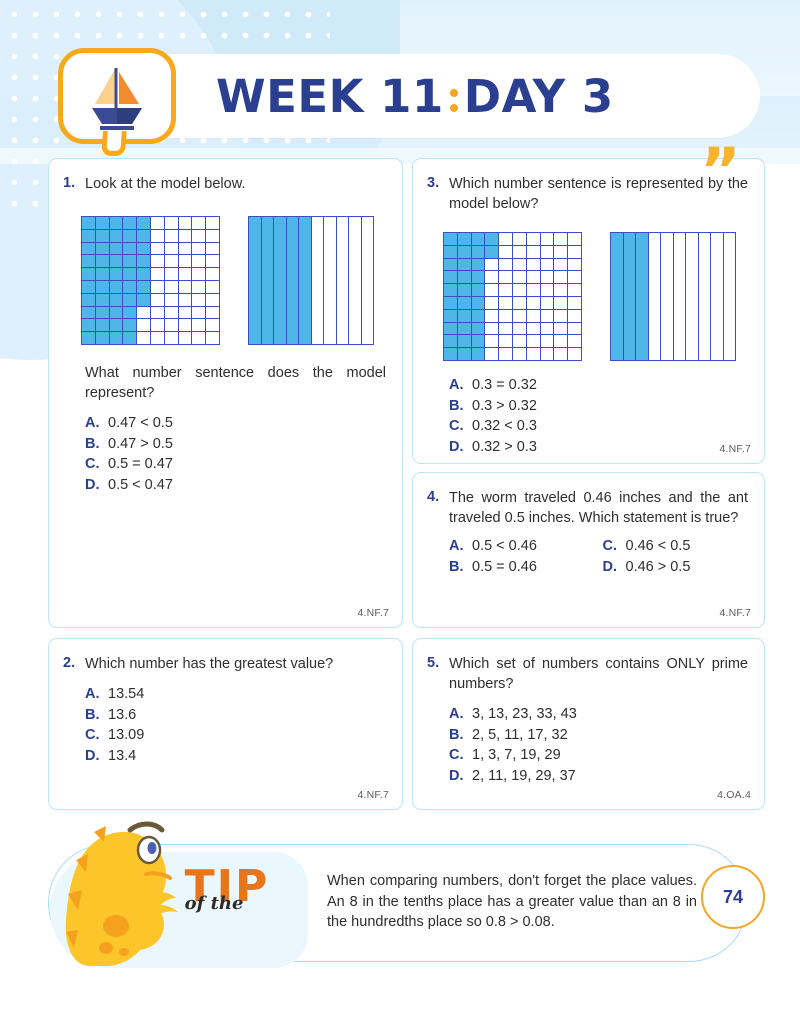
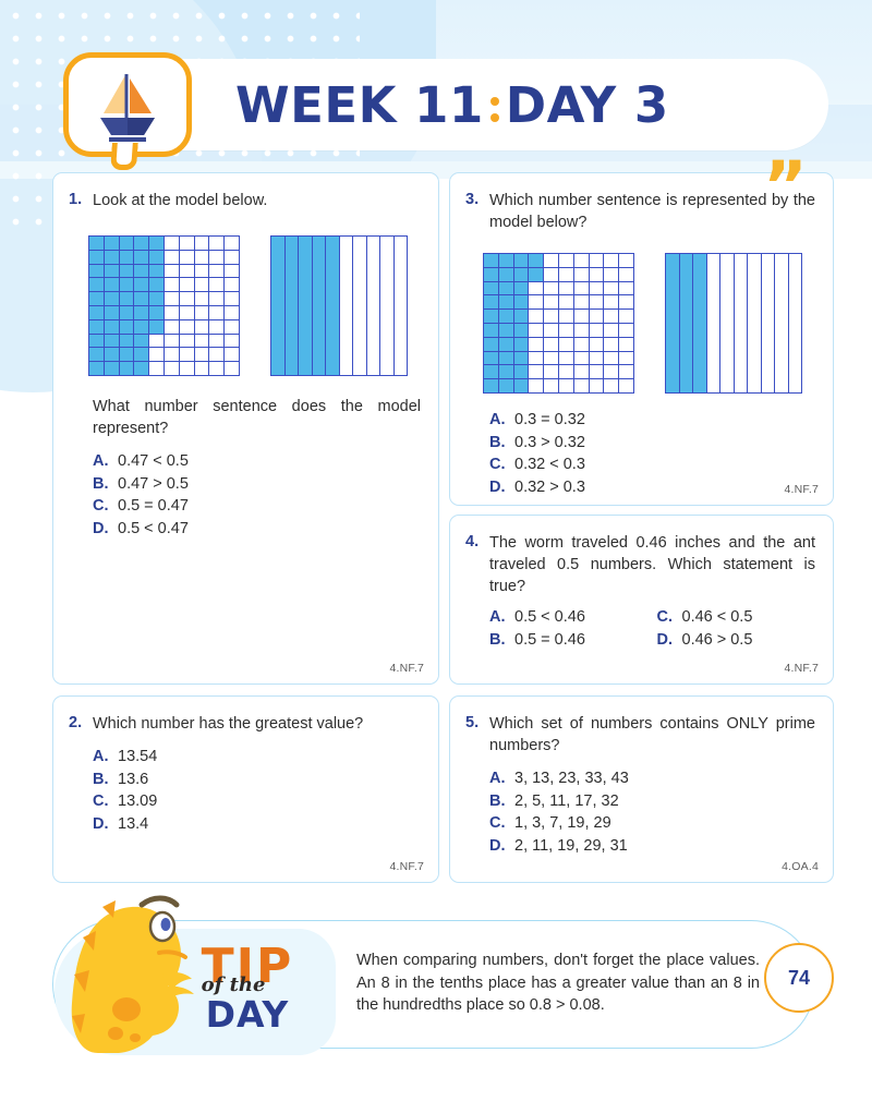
  WEEK 11 DAY 3
  ”
  1.
  Look at the model below.
  What number sentence does the model represent?
  A.
  0.47 < 0.5
  B.
  0.47 > 0.5
  C.
  0.5 = 0.47
  D.
  0.5 < 0.47
  4.NF.7
  3.
  Which number sentence is represented by the model below?
  A.
  0.3 = 0.32
  B.
  0.3 > 0.32
  C.
  0.32 < 0.3
  D.
  0.32 > 0.3
  4.NF.7
  4.
- The worm traveled 0.46 inches and the ant traveled 0.5 inches. Which statement is true?
+ The worm traveled 0.46 inches and the ant traveled 0.5 numbers. Which statement is true?
  A.
  0.5 < 0.46
  C.
  0.46 < 0.5
  B.
  0.5 = 0.46
  D.
  0.46 > 0.5
  4.NF.7
  2.
  Which number has the greatest value?
  A.
  13.54
  B.
  13.6
  C.
  13.09
  D.
  13.4
  4.NF.7
  5.
  Which set of numbers contains ONLY prime numbers?
  A.
  3, 13, 23, 33, 43
  B.
  2, 5, 11, 17, 32
  C.
  1, 3, 7, 19, 29
  D.
- 2, 11, 19, 29, 37
+ 2, 11, 19, 29, 31
  4.OA.4
  TIP
  of the
+ DAY
  When comparing numbers, don't forget the place values. An 8 in the tenths place has a greater value than an 8 in the hundredths place so 0.8 > 0.08.
  74
